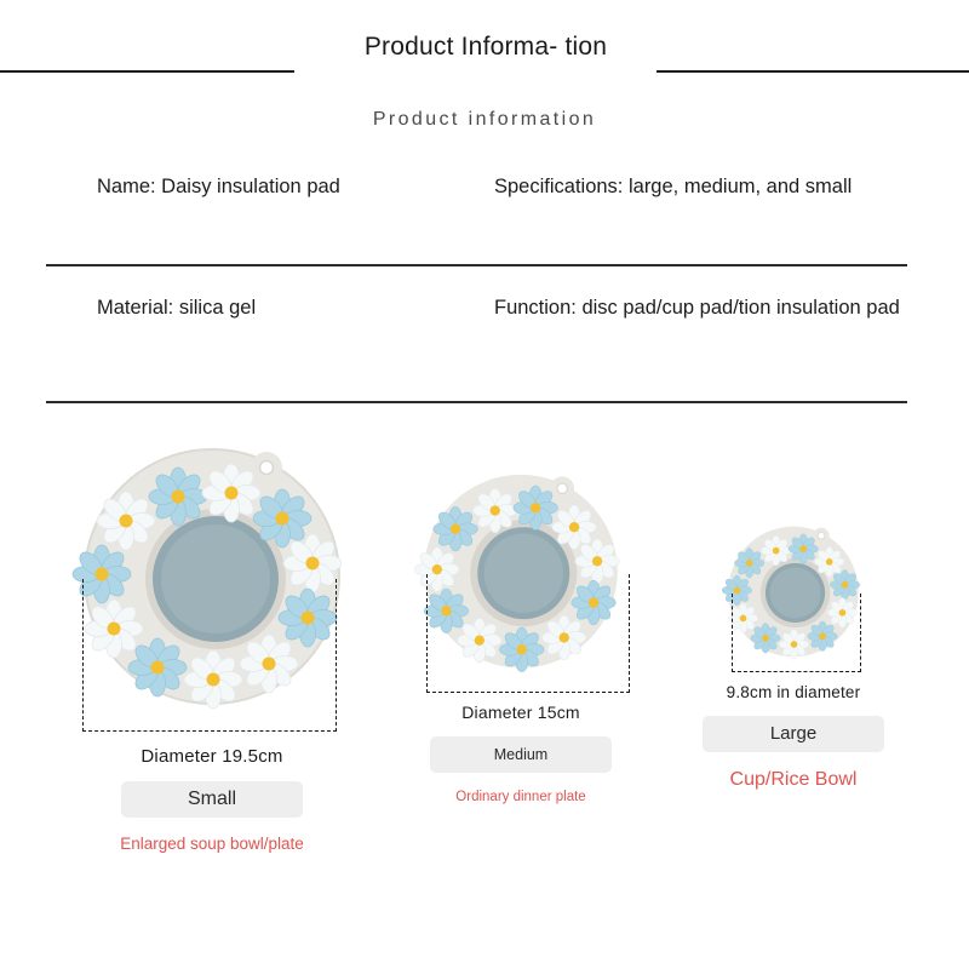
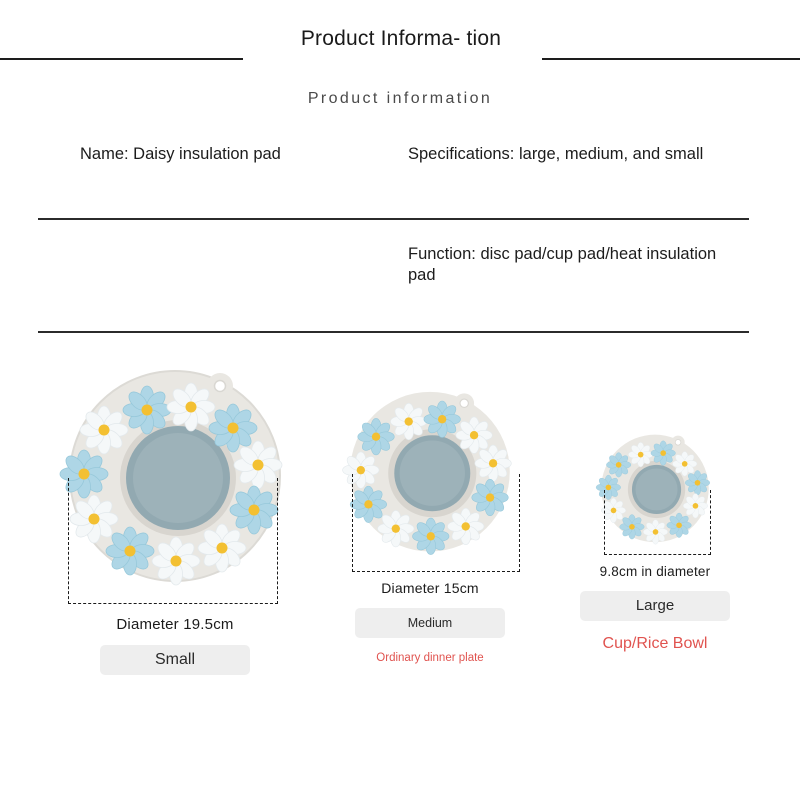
  Product Informa- tion
  Product information
  Name: Daisy insulation pad
  Specifications: large, medium, and small
- Material: silica gel
- Function: disc pad/cup pad/tion insulation pad
+ Function: disc pad/cup pad/heat insulation pad
  Diameter 19.5cm
  Small
- Enlarged soup bowl/plate
  Diameter 15cm
  Medium
  Ordinary dinner plate
  9.8cm in diameter
  Large
  Cup/Rice Bowl
